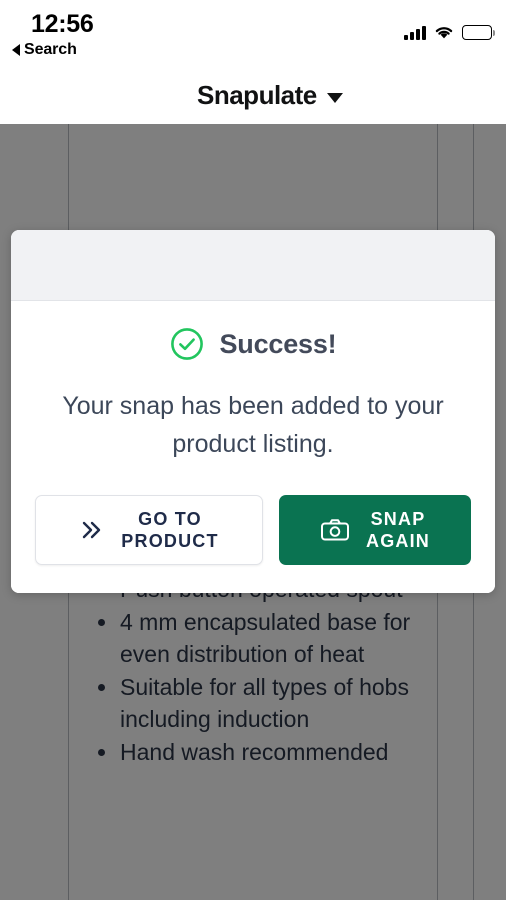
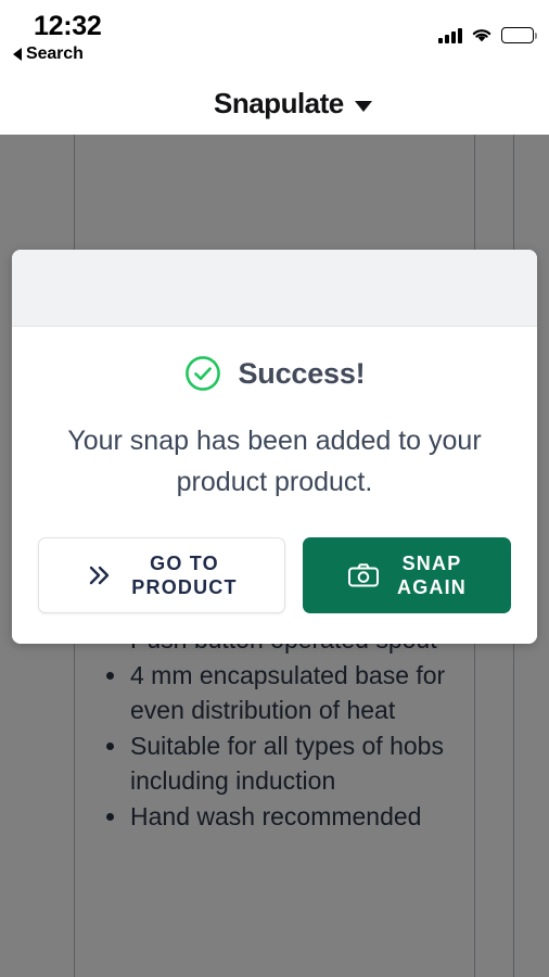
- 12:56
+ 12:32
  Search
  Snapulate
  4 mm encapsulated base for even distribution of heat
  Suitable for all types of hobs including induction
  Hand wash recommended
  Success!
- Your snap has been added to your product listing.
+ Your snap has been added to your product product.
  GO TO
  PRODUCT
  SNAP
  AGAIN
